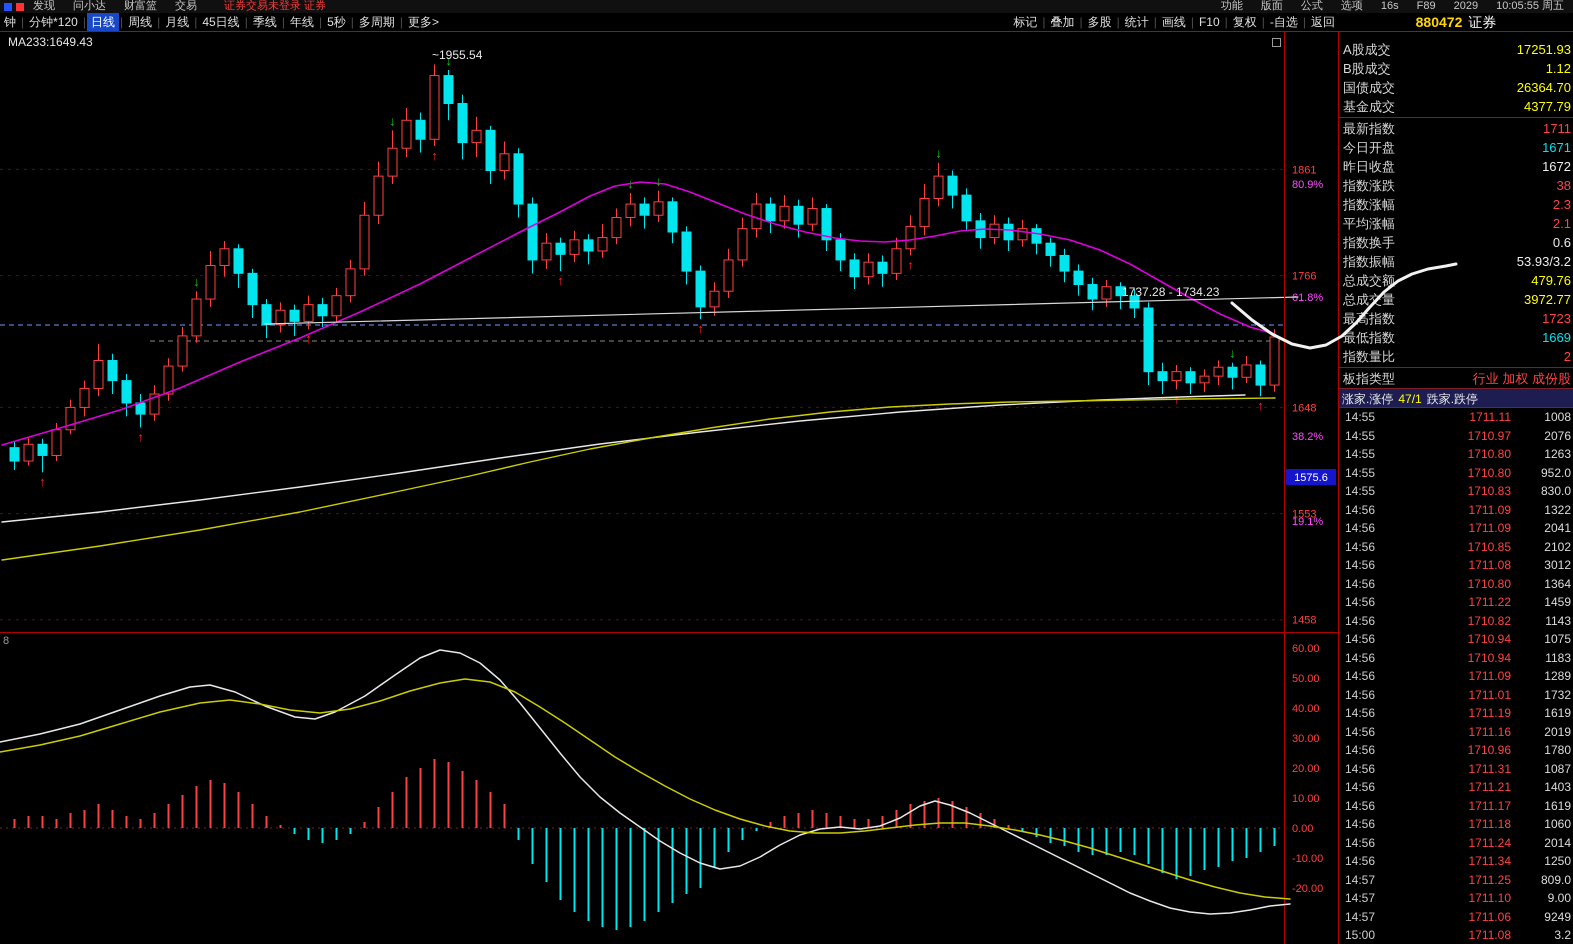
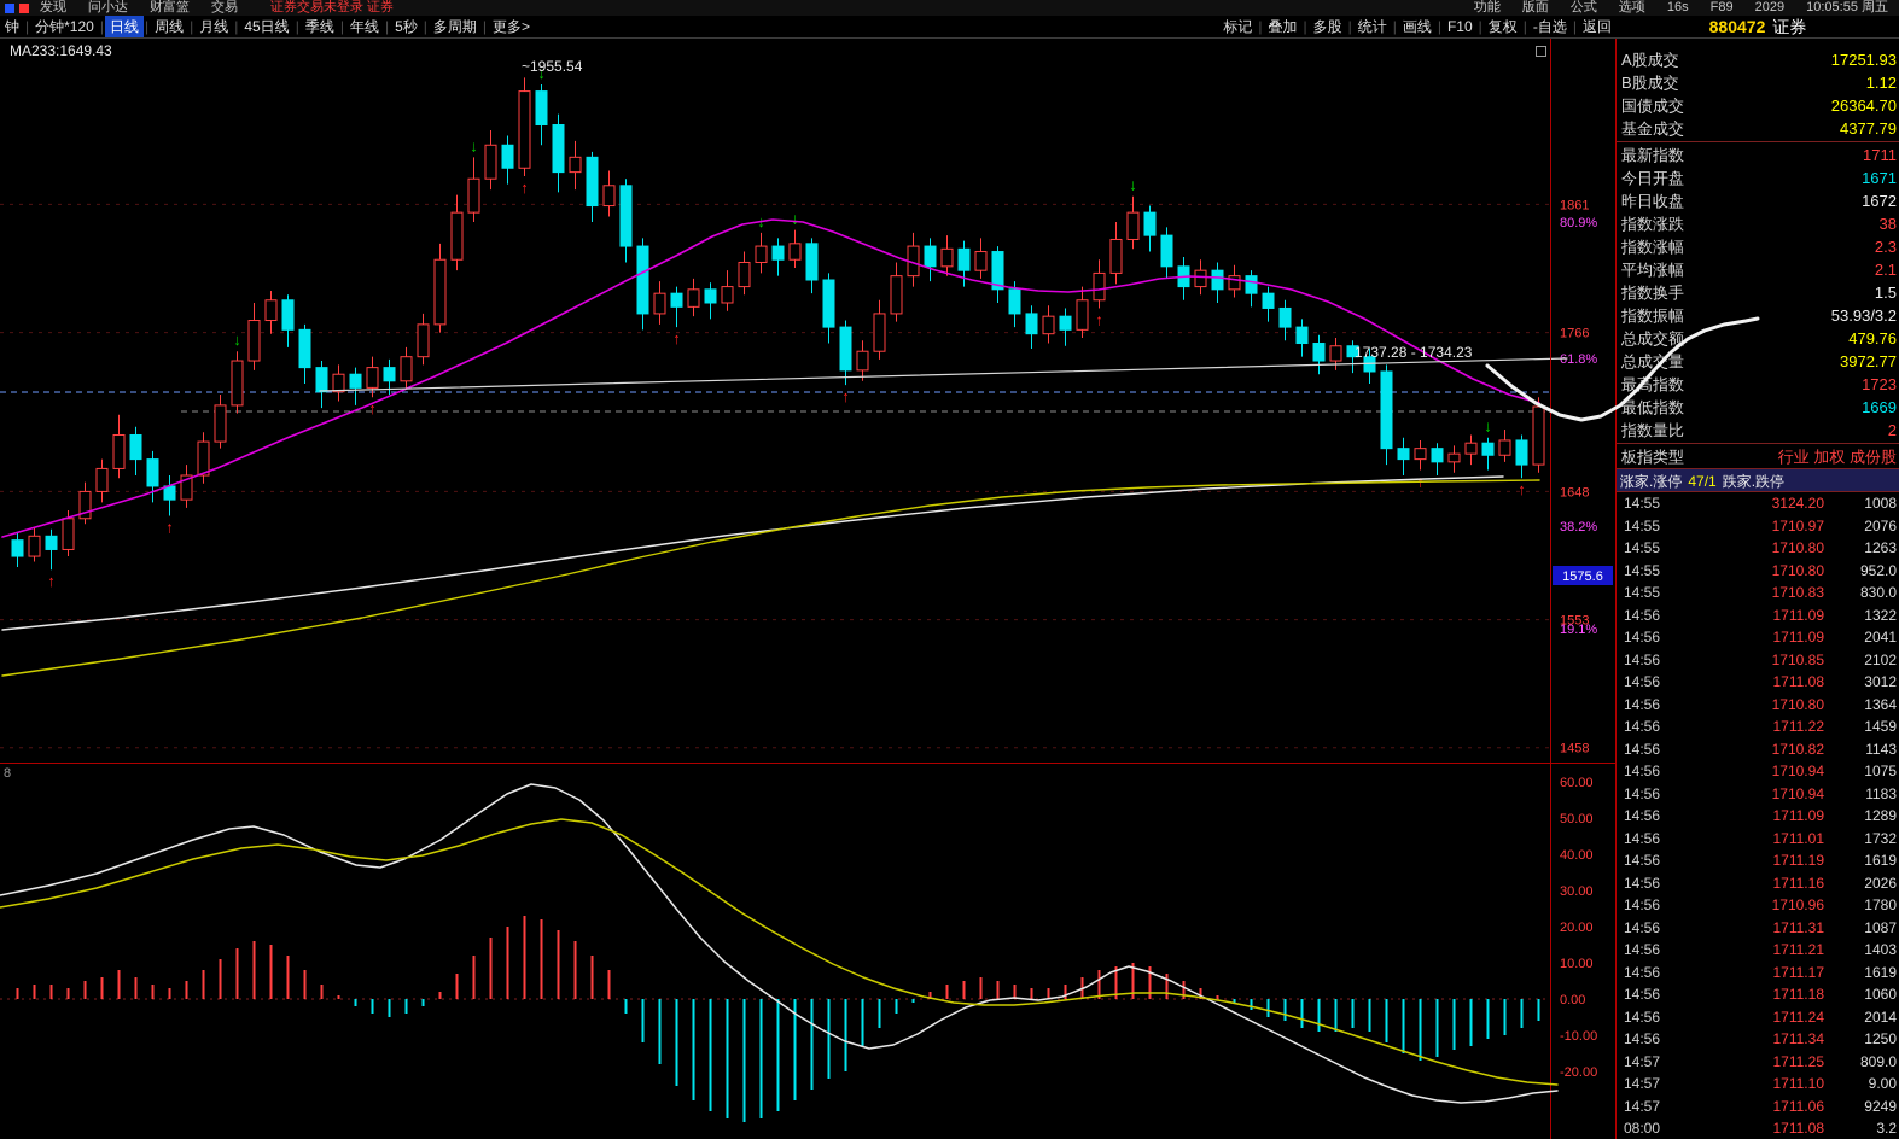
  1861
  1766
  1648
  1553
  1458
  80.9%
  61.8%
  38.2%
  19.1%
  ↓
  ↓
  ↓
  ↓
  ↓
  ↓
  ↑
  ↑
  ↑
  ↑
  ↑
  ↑
  ↑
  ↑
  ~1955.54
  1737.28 - 1734.23
  MA233:1649.43
  1575.6
  60.00
  50.00
  40.00
  30.00
  20.00
  10.00
  0.00
  -10.00
  -20.00
  8
  发现
  问小达
  财富篮
  交易
  证券交易未登录 证券
  功能
  版面
  公式
  选项
  16s
  F89
  2029
  10:05:55 周五
  钟
  |
  分钟*120
  |
  日线
  |
  周线
  |
  月线
  |
  45日线
  |
  季线
  |
  年线
  |
  5秒
  |
  多周期
  |
  更多>
  标记
  |
  叠加
  |
  多股
  |
  统计
  |
  画线
  |
  F10
  |
  复权
  |
  -自选
  |
  返回
  880472 证券
  A股成交
  17251.93
  B股成交
  1.12
  国债成交
  26364.70
  基金成交
  4377.79
  最新指数
  1711
  今日开盘
  1671
  昨日收盘
  1672
  指数涨跌
  38
  指数涨幅
  2.3
  平均涨幅
  2.1
  指数换手
- 0.6
+ 1.5
  指数振幅
  53.93/3.2
  总成交额
  479.76
  总成量
  3972.77
  最高指数
  1723
  最低指数
  1669
  指数量比
  2
  板指类型
  行业 加权 成份股
  涨家.涨停
  47/1
  跌家.跌停
  14:55
- 1711.11
+ 3124.20
  1008
  14:55
  1710.97
  2076
  14:55
  1710.80
  1263
  14:55
  1710.80
  952.0
  14:55
  1710.83
  830.0
  14:56
  1711.09
  1322
  14:56
  1711.09
  2041
  14:56
  1710.85
  2102
  14:56
  1711.08
  3012
  14:56
  1710.80
  1364
  14:56
  1711.22
  1459
  14:56
  1710.82
  1143
  14:56
  1710.94
  1075
  14:56
  1710.94
  1183
  14:56
  1711.09
  1289
  14:56
  1711.01
  1732
  14:56
  1711.19
  1619
  14:56
  1711.16
- 2019
+ 2026
  14:56
  1710.96
  1780
  14:56
  1711.31
  1087
  14:56
  1711.21
  1403
  14:56
  1711.17
  1619
  14:56
  1711.18
  1060
  14:56
  1711.24
  2014
  14:56
  1711.34
  1250
  14:57
  1711.25
  809.0
  14:57
  1711.10
  9.00
  14:57
  1711.06
  9249
- 15:00
+ 08:00
  1711.08
  3.2
